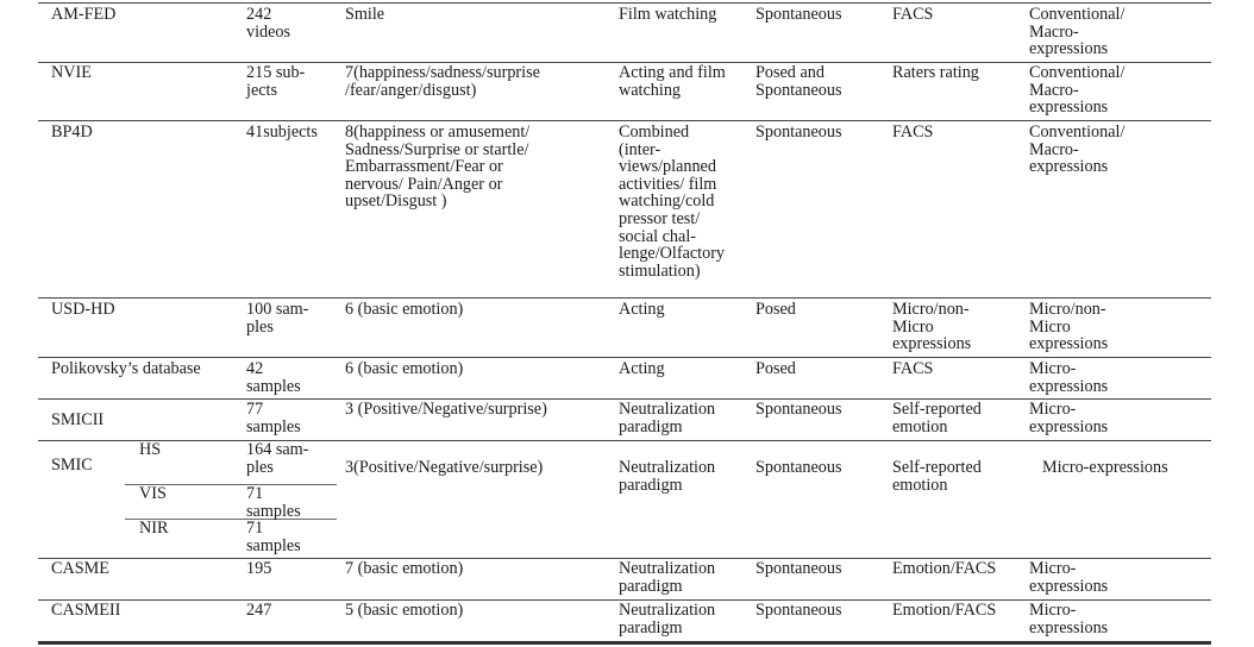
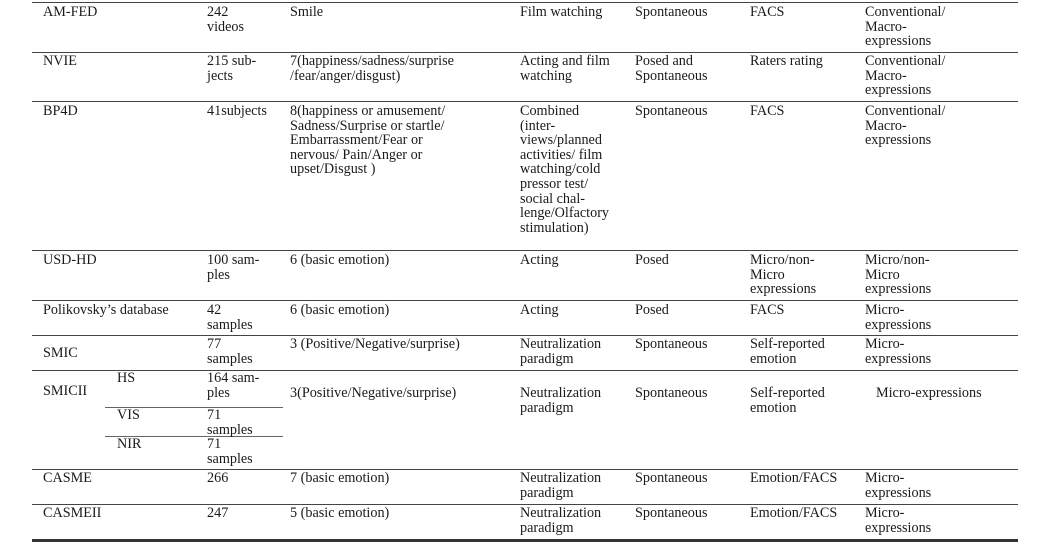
  AM-FED
  242
  videos
  Smile
  Film watching
  Spontaneous
  FACS
  Conventional/
  Macro-
  expressions
  NVIE
  215 sub-
  jects
  7(happiness/sadness/surprise
  /fear/anger/disgust)
  Acting and film
  watching
  Posed and
  Spontaneous
  Raters rating
  Conventional/
  Macro-
  expressions
  BP4D
  41subjects
  8(happiness or amusement/
  Sadness/Surprise or startle/
  Embarrassment/Fear or
  nervous/ Pain/Anger or
  upset/Disgust )
  Combined
  (inter-
  views/planned
  activities/ film
  watching/cold
  pressor test/
  social chal-
  lenge/Olfactory
  stimulation)
  Spontaneous
  FACS
  Conventional/
  Macro-
  expressions
  USD-HD
  100 sam-
  ples
  6 (basic emotion)
  Acting
  Posed
  Micro/non-
  Micro
  expressions
  Micro/non-
  Micro
  expressions
  Polikovsky’s database
  42
  samples
  6 (basic emotion)
  Acting
  Posed
  FACS
  Micro-
  expressions
- SMICII
+ SMIC
  77
  samples
  3 (Positive/Negative/surprise)
  Neutralization
  paradigm
  Spontaneous
  Self-reported
  emotion
  Micro-
  expressions
- SMIC
+ SMICII
  HS
  164 sam-
  ples
  VIS
  71
  samples
  NIR
  71
  samples
  3(Positive/Negative/surprise)
  Neutralization
  paradigm
  Spontaneous
  Self-reported
  emotion
  Micro-expressions
  CASME
- 195
+ 266
  7 (basic emotion)
  Neutralization
  paradigm
  Spontaneous
  Emotion/FACS
  Micro-
  expressions
  CASMEII
  247
  5 (basic emotion)
  Neutralization
  paradigm
  Spontaneous
  Emotion/FACS
  Micro-
  expressions
